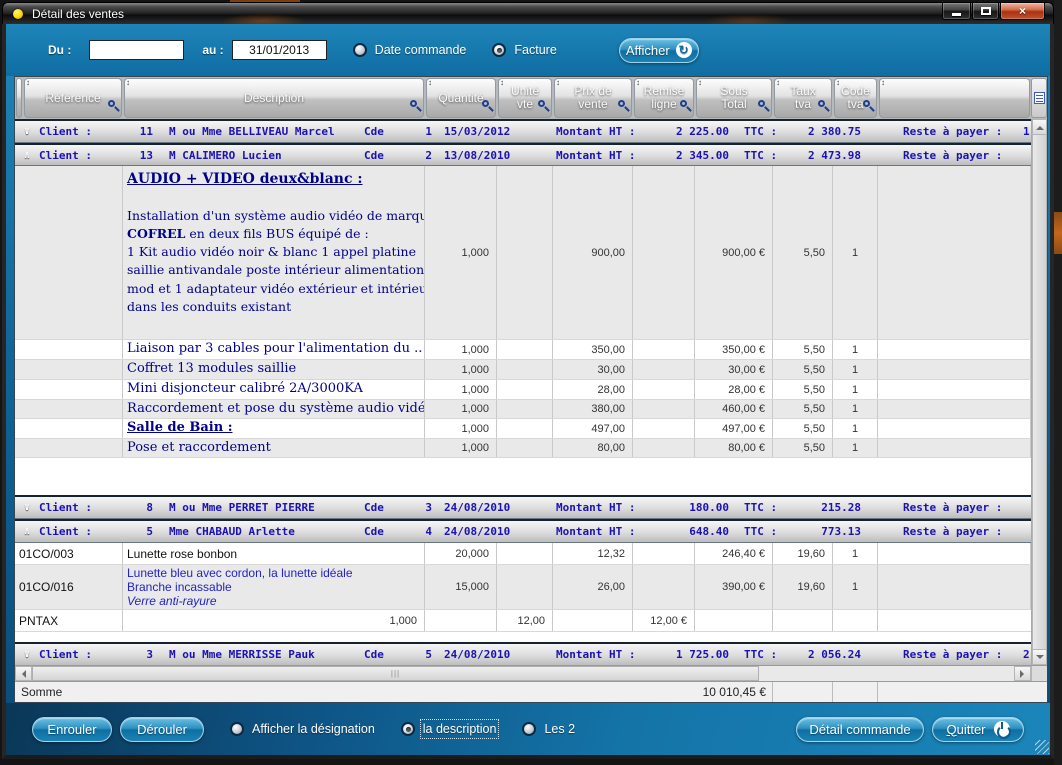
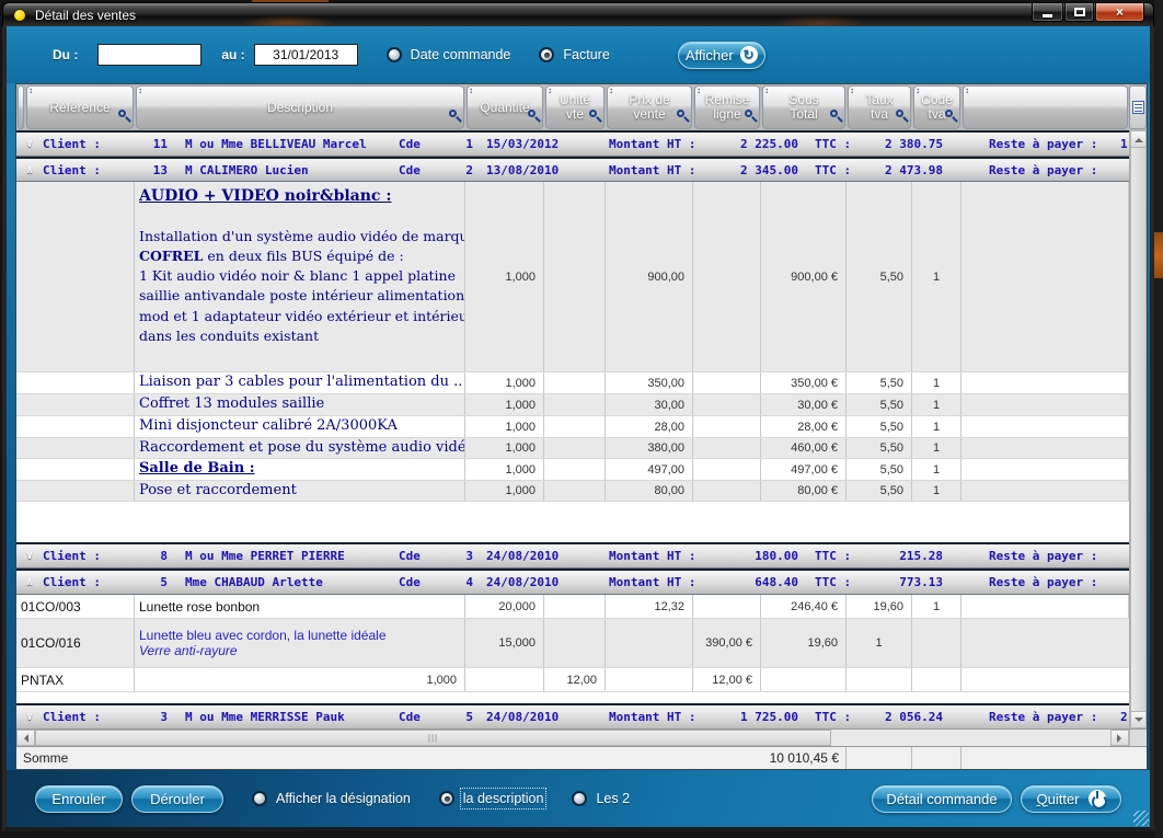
  Détail des ventes
  ×
  Du :
  au :
  31/01/2013
  Date commande
  Facture
  Afficher
  ↻
  ↕
  Référence
  ↕
  Description
  ↕
  Quantité
  ↕
  Unité
  vte
  ↕
  Prix de
  vente
  ↕
  Remise
  ligne
  ↕
  Sous
  Total
  ↕
  Taux
  tva
  ↕
  Code
  tva
  ↕
  ∨
  Client :
  11
  M ou Mme BELLIVEAU Marcel
  Cde
  1
  15/03/2012
  Montant HT :
  2 225.00
  TTC :
  2 380.75
  Reste à payer :
  1
  ∧
  Client :
  13
  M CALIMERO Lucien
  Cde
  2
  13/08/2010
  Montant HT :
  2 345.00
  TTC :
  2 473.98
  Reste à payer :
- AUDIO + VIDEO deux&blanc :
+ AUDIO + VIDEO noir&blanc :
  Installation d'un système audio vidéo de marqu
  COFREL en deux fils BUS équipé de :
  1 Kit audio vidéo noir & blanc 1 appel platine
  saillie antivandale poste intérieur alimentation
  mod et 1 adaptateur vidéo extérieur et intérieu
  dans les conduits existant
  1,000
  900,00
  900,00 €
  5,50
  1
  Liaison par 3 cables pour l'alimentation du ..
  1,000
  350,00
  350,00 €
  5,50
  1
  Coffret 13 modules saillie
  1,000
  30,00
  30,00 €
  5,50
  1
  Mini disjoncteur calibré 2A/3000KA
  1,000
  28,00
  28,00 €
  5,50
  1
  Raccordement et pose du système audio vidé
  1,000
  380,00
  460,00 €
  5,50
  1
  Salle de Bain :
  1,000
  497,00
  497,00 €
  5,50
  1
  Pose et raccordement
  1,000
  80,00
  80,00 €
  5,50
  1
  ∨
  Client :
  8
  M ou Mme PERRET PIERRE
  Cde
  3
  24/08/2010
  Montant HT :
  180.00
  TTC :
  215.28
  Reste à payer :
  ∧
  Client :
  5
  Mme CHABAUD Arlette
  Cde
  4
  24/08/2010
  Montant HT :
  648.40
  TTC :
  773.13
  Reste à payer :
  01CO/003
  Lunette rose bonbon
  20,000
  12,32
  246,40 €
  19,60
  1
  01CO/016
  Lunette bleu avec cordon, la lunette idéale
- Branche incassable
  Verre anti-rayure
  15,000
- 26,00
  390,00 €
  19,60
  1
  PNTAX
  1,000
  12,00
  12,00 €
  ∨
  Client :
  3
  M ou Mme MERRISSE Pauk
  Cde
  5
  24/08/2010
  Montant HT :
  1 725.00
  TTC :
  2 056.24
  Reste à payer :
  2
  |||
  Somme
  10 010,45 €
  Enrouler
  Dérouler
  Afficher la désignation
  la description
  Les 2
  Détail commande
  Quitter
